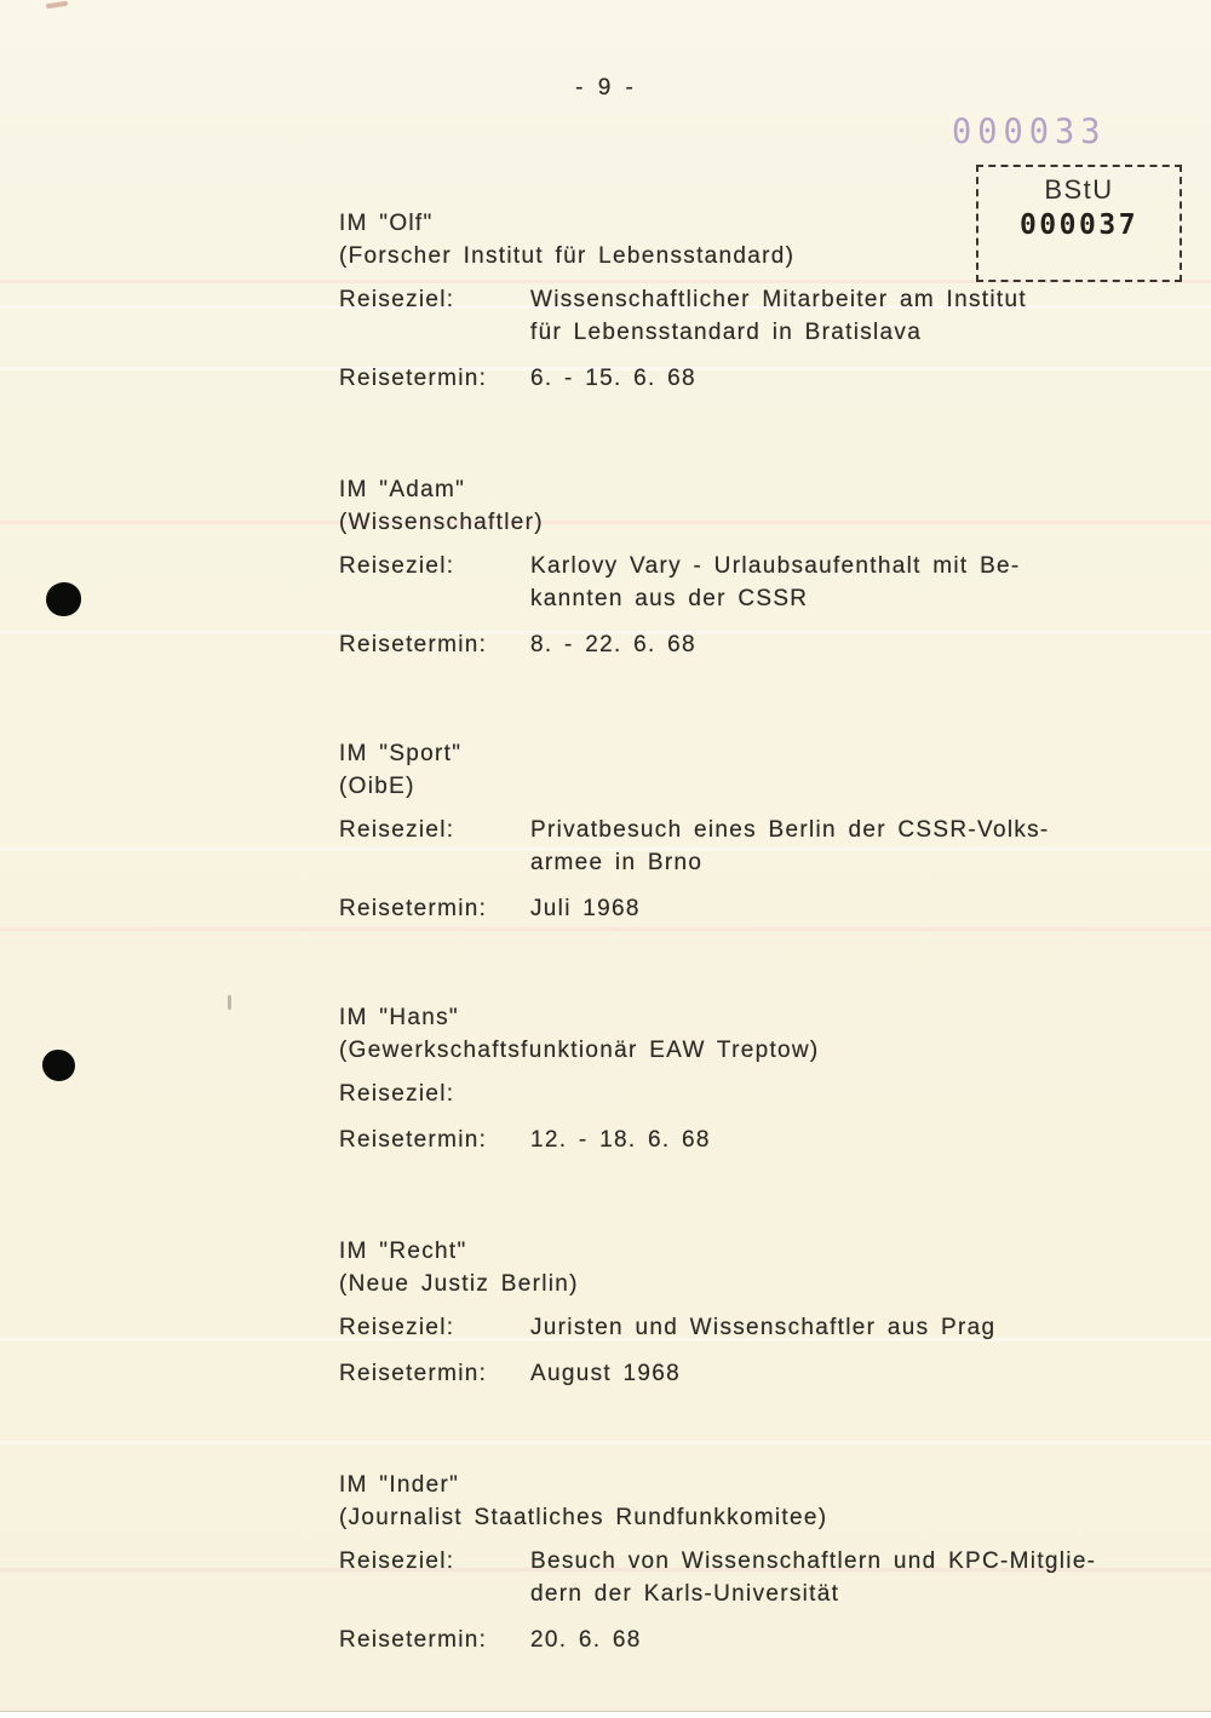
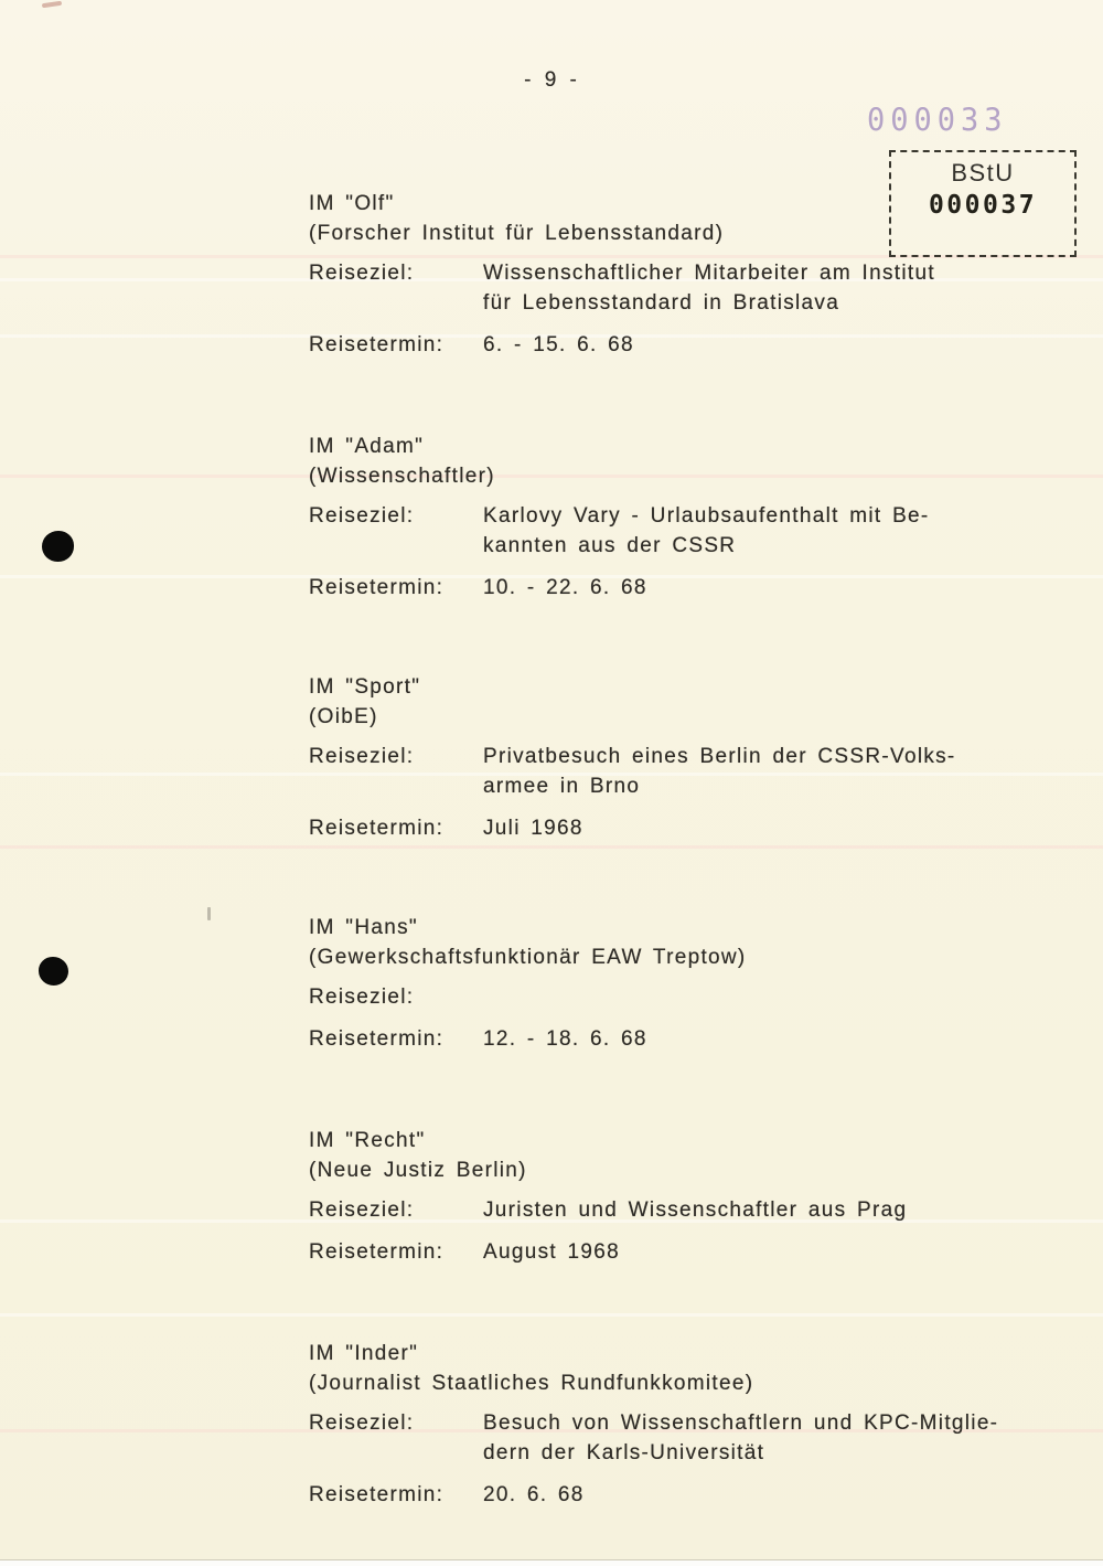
  - 9 -
  000033
  BStU
  000037
  IM "Olf"
  (Forscher Institut für Lebensstandard)
  Reiseziel:
  Wissenschaftlicher Mitarbeiter am Institut
  für Lebensstandard in Bratislava
  Reisetermin:
  6. - 15. 6. 68
  IM "Adam"
  (Wissenschaftler)
  Reiseziel:
  Karlovy Vary - Urlaubsaufenthalt mit Be-
  kannten aus der CSSR
  Reisetermin:
- 8. - 22. 6. 68
+ 10. - 22. 6. 68
  IM "Sport"
  (OibE)
  Reiseziel:
  Privatbesuch eines Berlin der CSSR-Volks-
  armee in Brno
  Reisetermin:
  Juli 1968
  IM "Hans"
  (Gewerkschaftsfunktionär EAW Treptow)
  Reiseziel:
  Reisetermin:
  12. - 18. 6. 68
  IM "Recht"
  (Neue Justiz Berlin)
  Reiseziel:
  Juristen und Wissenschaftler aus Prag
  Reisetermin:
  August 1968
  IM "Inder"
  (Journalist Staatliches Rundfunkkomitee)
  Reiseziel:
  Besuch von Wissenschaftlern und KPC-Mitglie-
  dern der Karls-Universität
  Reisetermin:
  20. 6. 68
